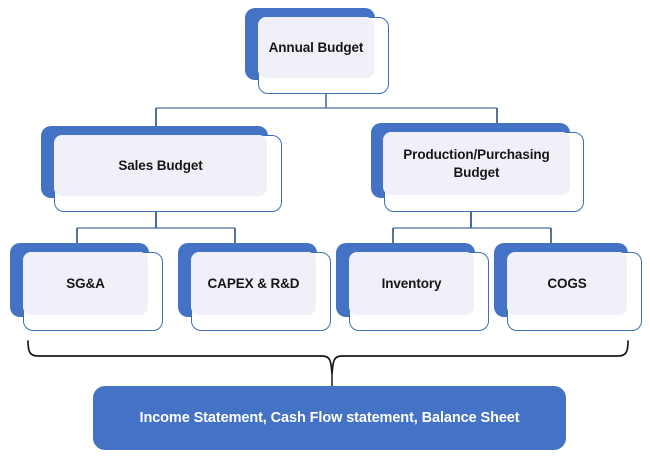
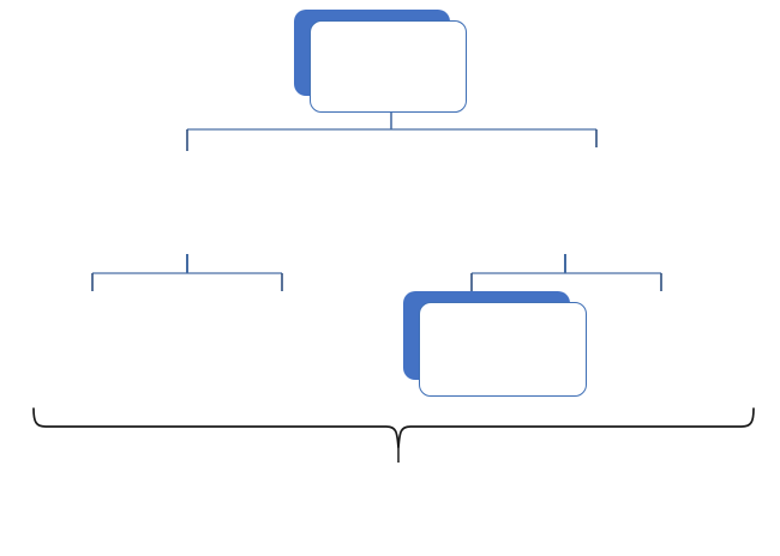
- Annual Budget
- Sales Budget
- Production/Purchasing
- Budget
- SG&A
- CAPEX & R&D
- Inventory
- COGS
- Income Statement, Cash Flow statement, Balance Sheet
